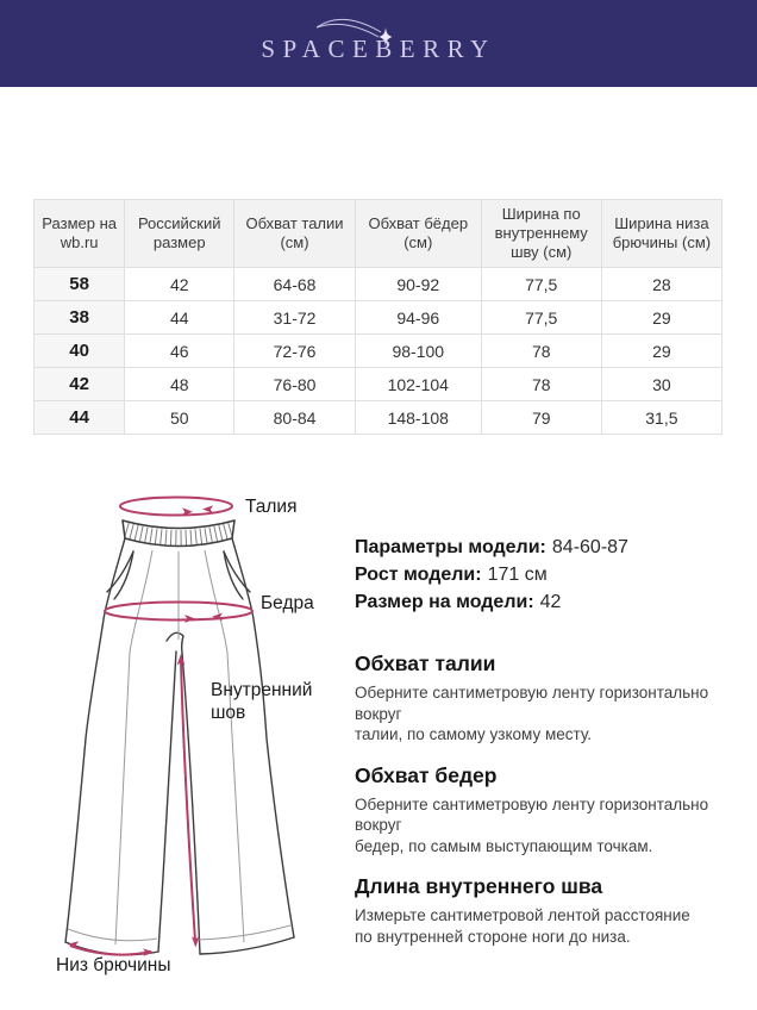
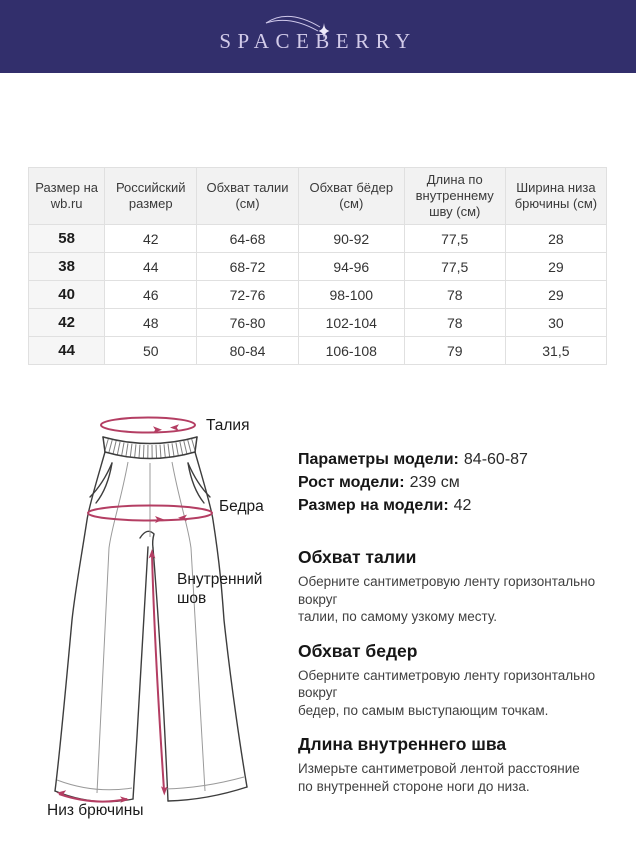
  SPACEBERRY
- Размер на wb.ru	Российский размер	Обхват талии (см)	Обхват бёдер (см)	Ширина по внутреннему шву (см)	Ширина низа брючины (см)
+ Размер на wb.ru	Российский размер	Обхват талии (см)	Обхват бёдер (см)	Длина по внутреннему шву (см)	Ширина низа брючины (см)
  58	42	64-68	90-92	77,5	28
- 38	44	31-72	94-96	77,5	29
+ 38	44	68-72	94-96	77,5	29
  40	46	72-76	98-100	78	29
  42	48	76-80	102-104	78	30
- 44	50	80-84	148-108	79	31,5
+ 44	50	80-84	106-108	79	31,5
  Талия
  Бедра
  Внутренний шов
  Низ брючины
  Параметры модели: 84-60-87
- Рост модели: 171 см
+ Рост модели: 239 см
  Размер на модели: 42
  Обхват талии
  Оберните сантиметровую ленту горизонтально вокруг
  талии, по самому узкому месту.
  Обхват бедер
  Оберните сантиметровую ленту горизонтально вокруг
  бедер, по самым выступающим точкам.
  Длина внутреннего шва
  Измерьте сантиметровой лентой расстояние
  по внутренней стороне ноги до низа.
